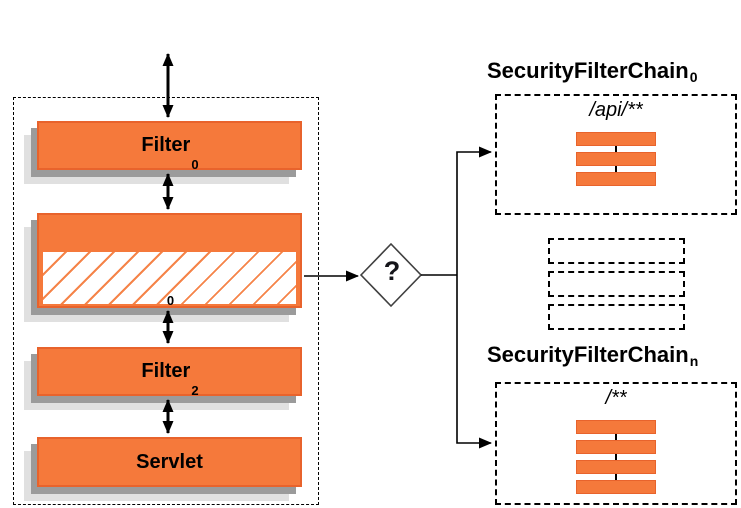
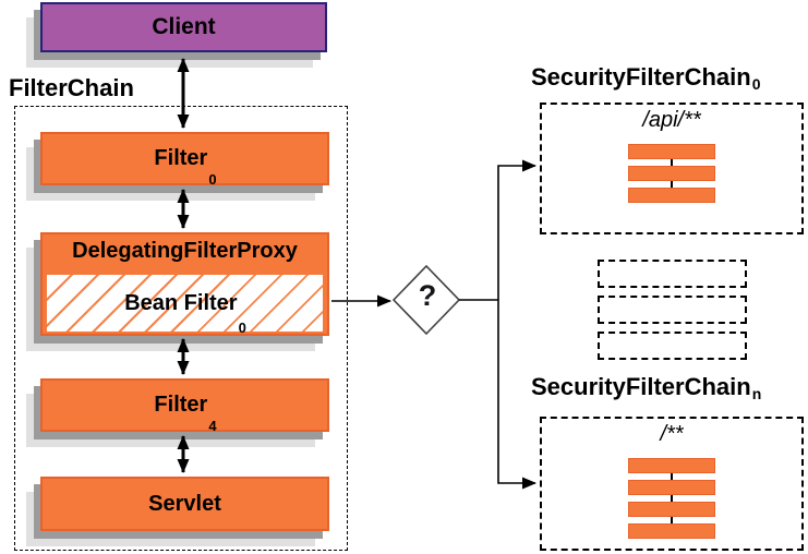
+ Client
+ FilterChain
  Filter
  0
+ DelegatingFilterProxy
+ Bean Filter
  0
  Filter
- 2
+ 4
  Servlet
  SecurityFilterChain0
  /api/**
  SecurityFilterChainn
  /**
  ?
